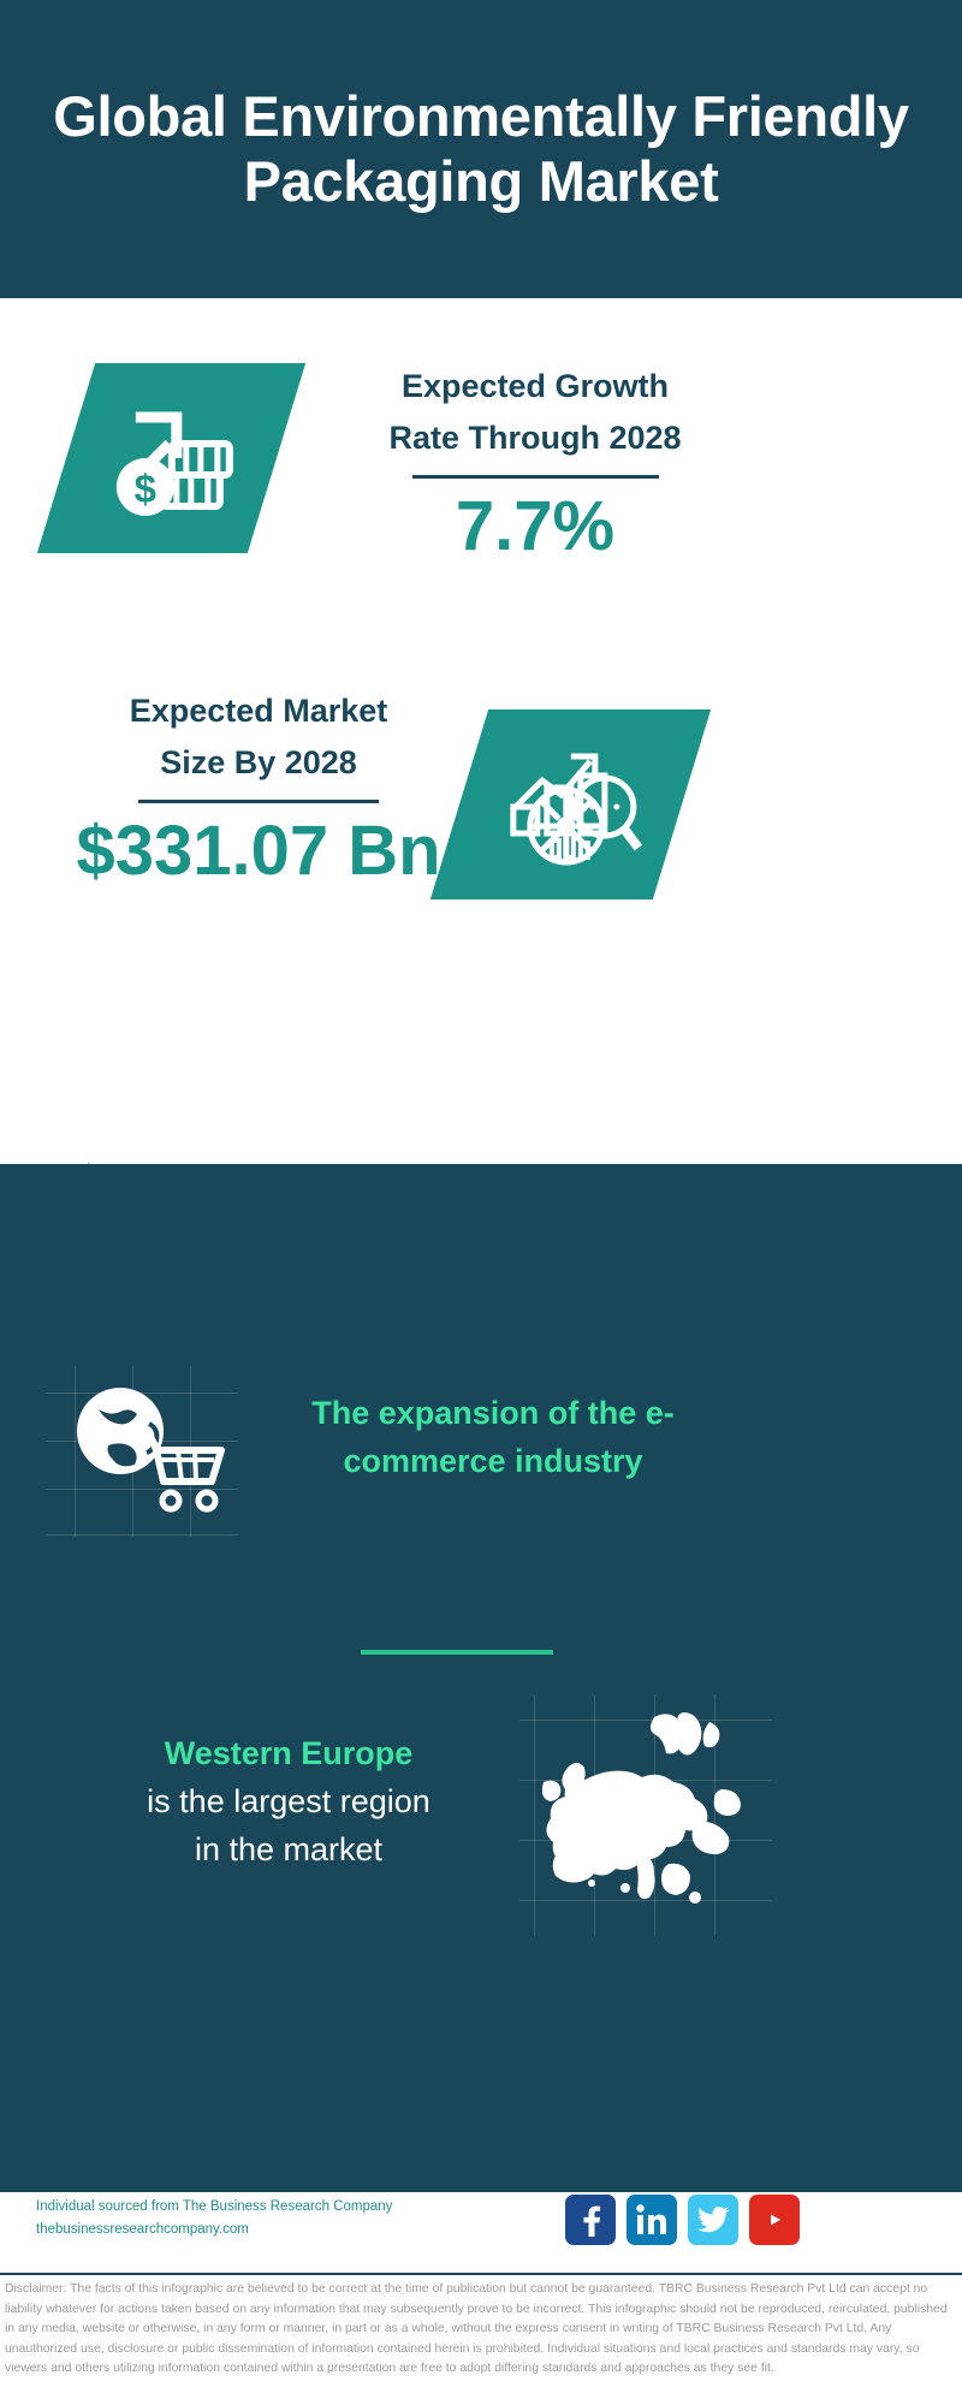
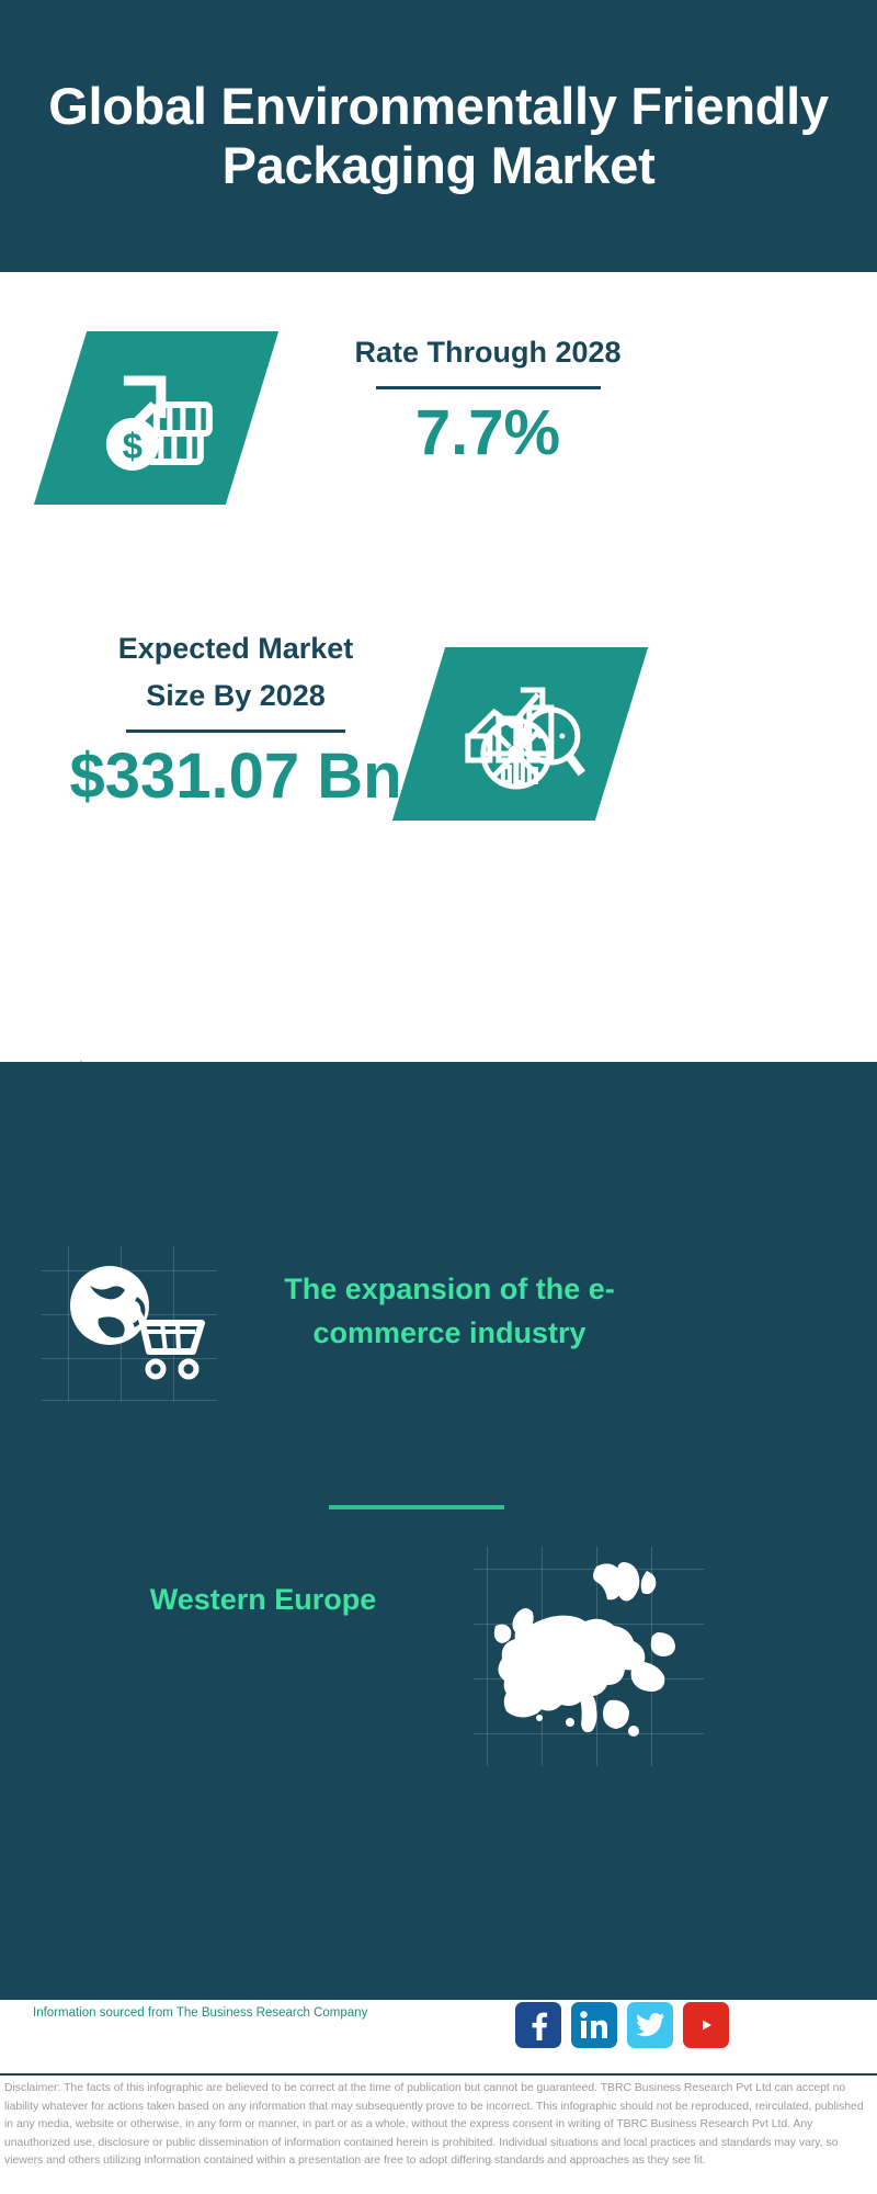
  Global Environmentally Friendly Packaging Market
- Expected Growth
  Rate Through 2028
  7.7%
  Expected Market
  Size By 2028
  $331.07 Bn
  The expansion of the e-commerce industry
  Western Europe
- is the largest region
- in the market
- Individual sourced from The Business Research Company
+ Information sourced from The Business Research Company
- thebusinessresearchcompany.com
  Disclaimer: The facts of this infographic are believed to be correct at the time of publication but cannot be guaranteed. TBRC Business Research Pvt Ltd can accept no liability whatever for actions taken based on any information that may subsequently prove to be incorrect. This infographic should not be reproduced, reirculated, published in any media, website or otherwise, in any form or manner, in part or as a whole, without the express consent in writing of TBRC Business Research Pvt Ltd. Any unauthorized use, disclosure or public dissemination of information contained herein is prohibited. Individual situations and local practices and standards may vary, so viewers and others utilizing information contained within a presentation are free to adopt differing standards and approaches as they see fit.
